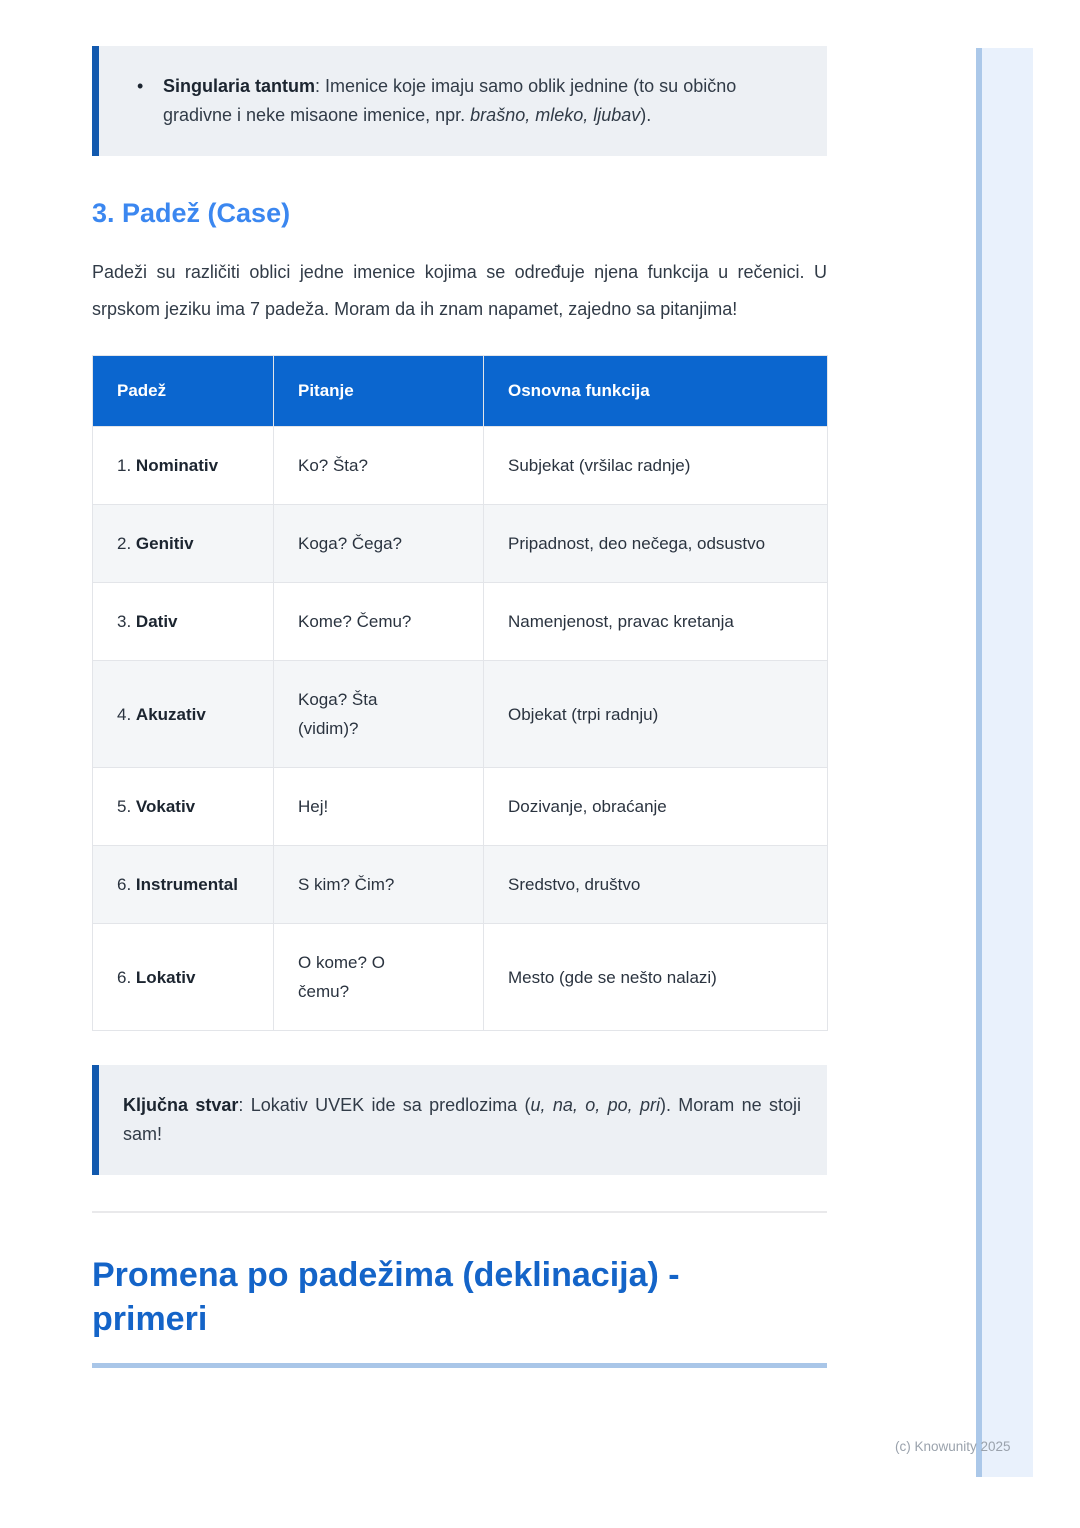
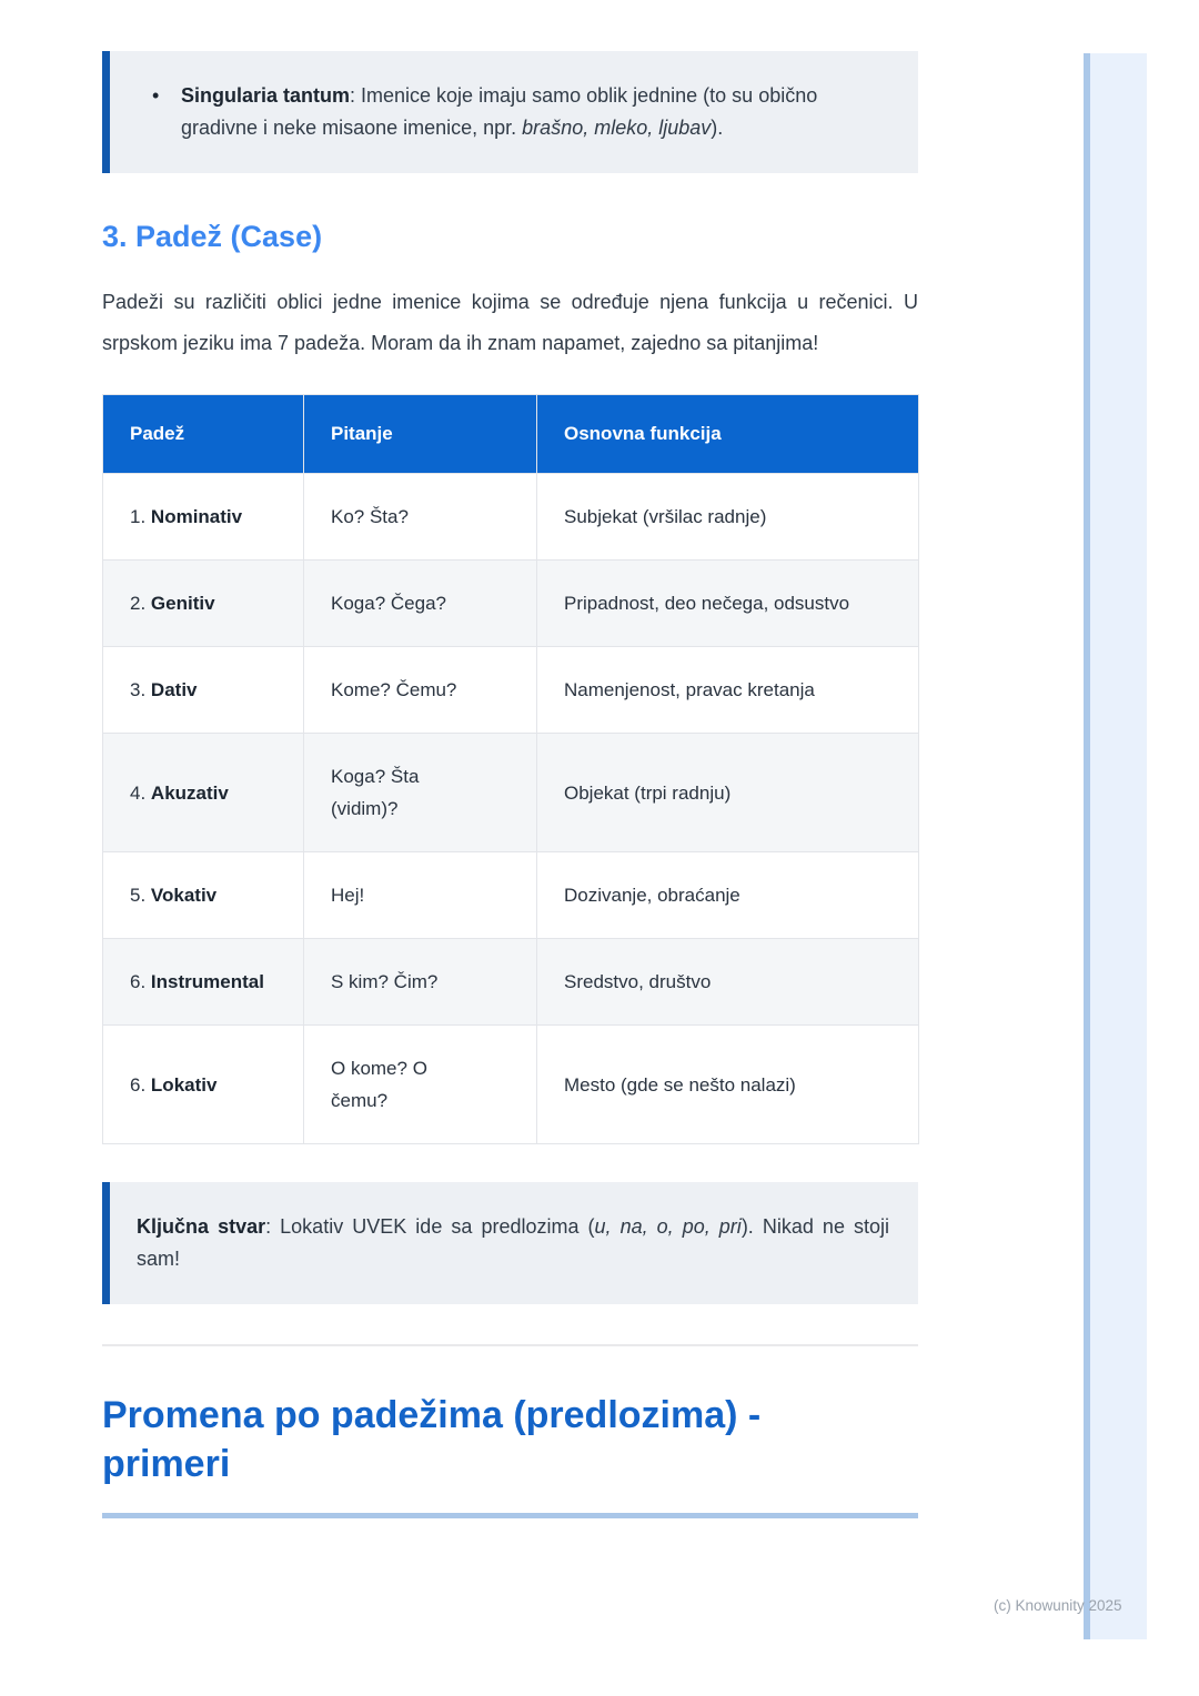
  (c) Knowunity 2025
  •
  Singularia tantum: Imenice koje imaju samo oblik jednine (to su obično gradivne i neke misaone imenice, npr. brašno, mleko, ljubav).
  3. Padež (Case)
  Padeži su različiti oblici jedne imenice kojima se određuje njena funkcija u rečenici. U srpskom jeziku ima 7 padeža. Moram da ih znam napamet, zajedno sa pitanjima!
  Padež	Pitanje	Osnovna funkcija
  1. Nominativ	Ko? Šta?	Subjekat (vršilac radnje)
  2. Genitiv	Koga? Čega?	Pripadnost, deo nečega, odsustvo
  3. Dativ	Kome? Čemu?	Namenjenost, pravac kretanja
  4. Akuzativ	Koga? Šta (vidim)?	Objekat (trpi radnju)
  5. Vokativ	Hej!	Dozivanje, obraćanje
  6. Instrumental	S kim? Čim?	Sredstvo, društvo
  6. Lokativ	O kome? O čemu?	Mesto (gde se nešto nalazi)
- Ključna stvar: Lokativ UVEK ide sa predlozima (u, na, o, po, pri). Moram ne stoji sam!
+ Ključna stvar: Lokativ UVEK ide sa predlozima (u, na, o, po, pri). Nikad ne stoji sam!
- Promena po padežima (deklinacija) -
+ Promena po padežima (predlozima) -
  primeri
